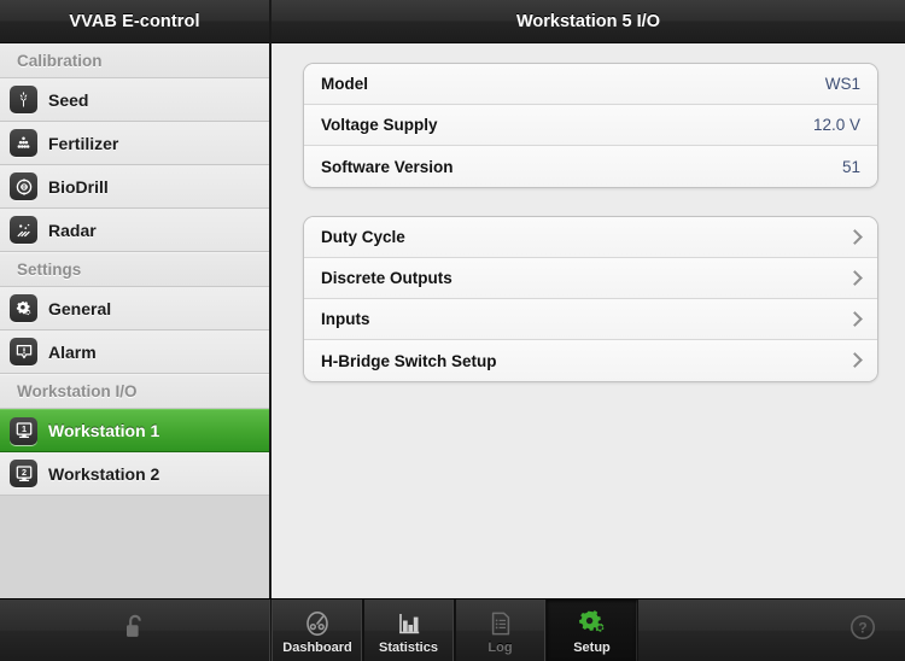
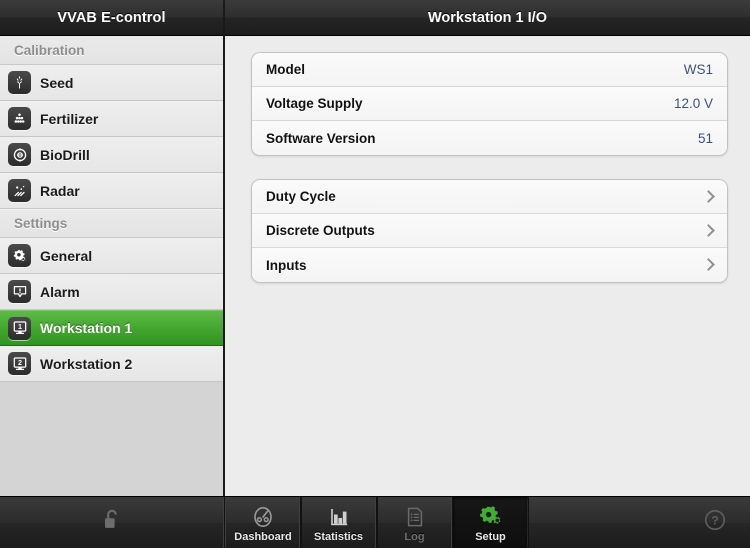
  VVAB E-control
  Calibration
  Seed
  Fertilizer
  BioDrill
  Radar
  Settings
  General
  Alarm
- Workstation I/O
  1
  Workstation 1
  2
  Workstation 2
- Workstation 5 I/O
+ Workstation 1 I/O
  Model
  WS1
  Voltage Supply
  12.0 V
  Software Version
  51
  Duty Cycle
  Discrete Outputs
  Inputs
- H-Bridge Switch Setup
  Dashboard
  Statistics
  Log
  Setup
  ?
